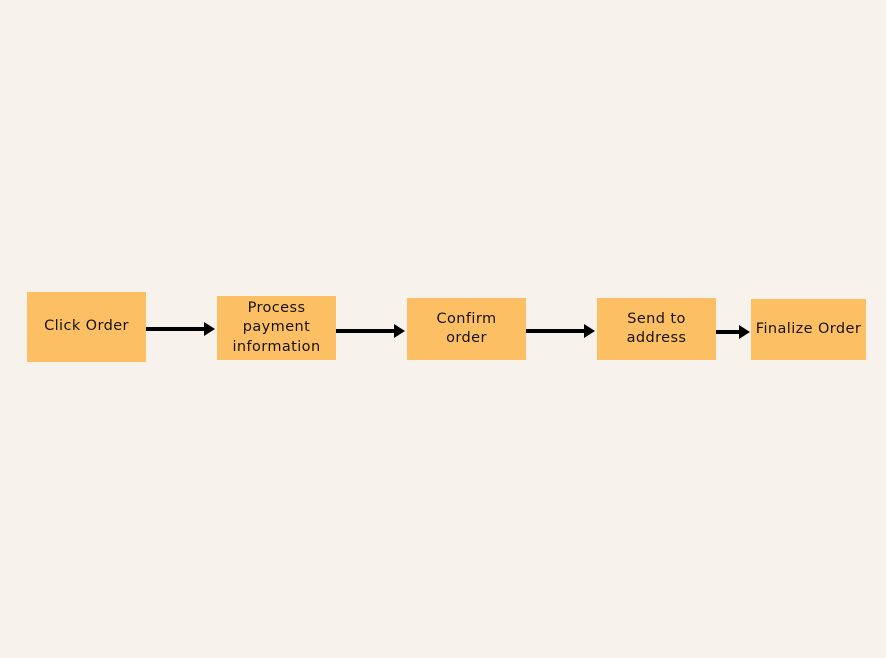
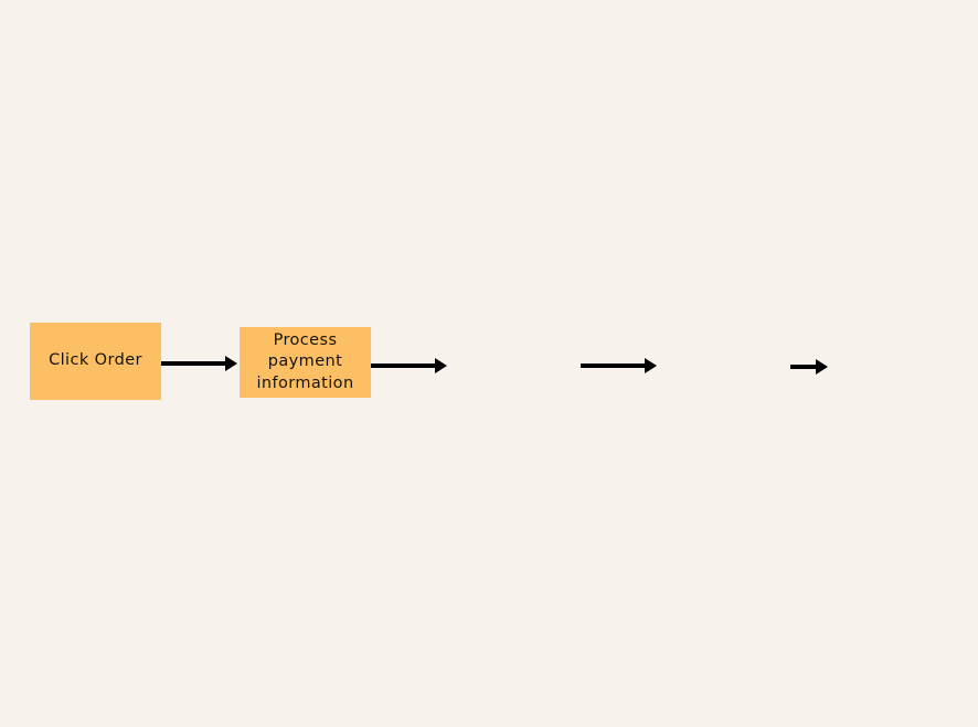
  Click Order
  Process
  payment
  information
- Confirm
- order
- Send to
- address
- Finalize Order
